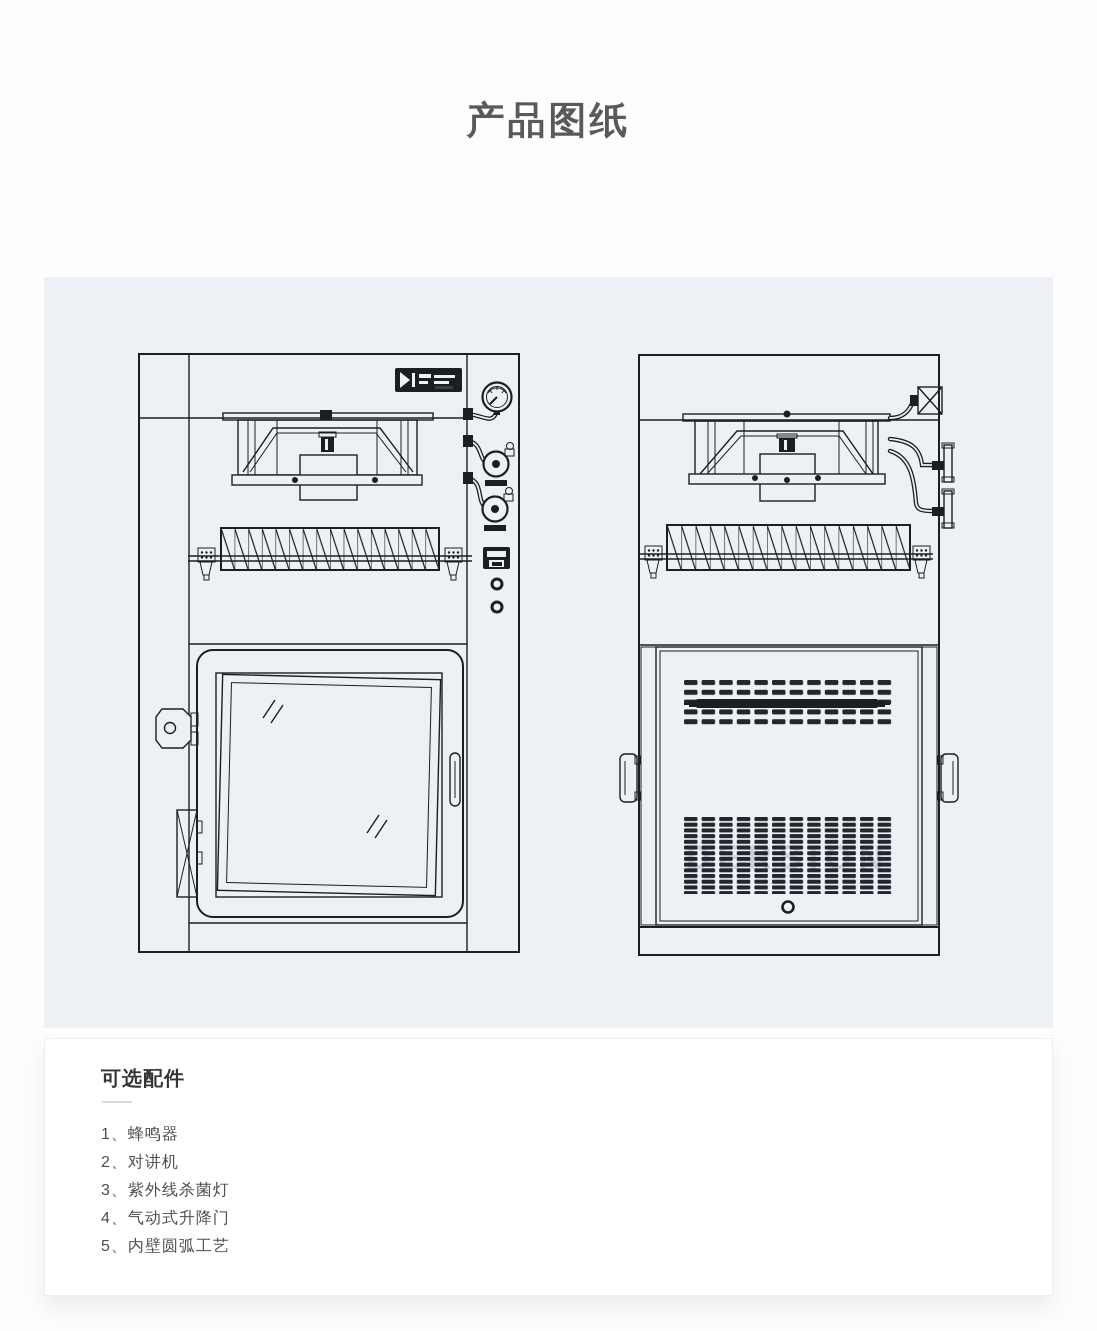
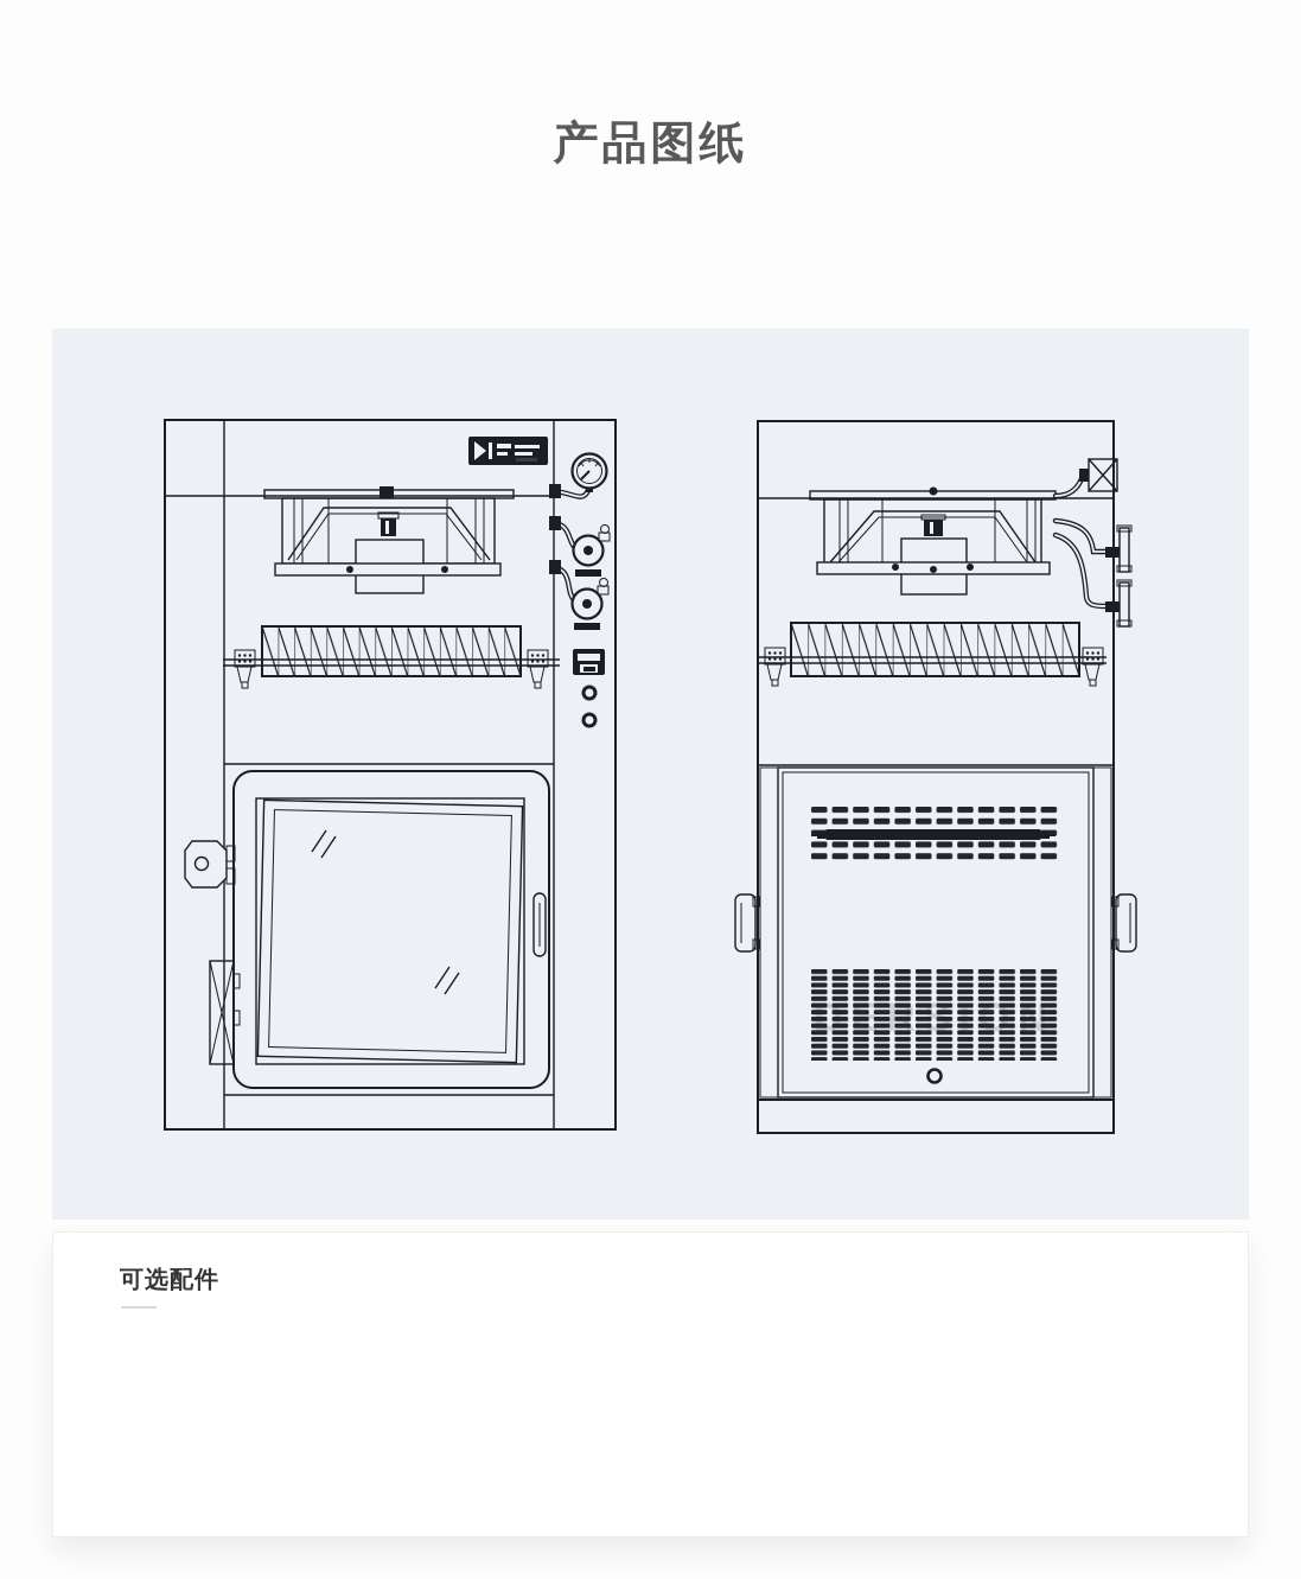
  产品图纸
  可选配件
- 1、蜂鸣器
- 2、对讲机
- 3、紫外线杀菌灯
- 4、气动式升降门
- 5、内壁圆弧工艺
